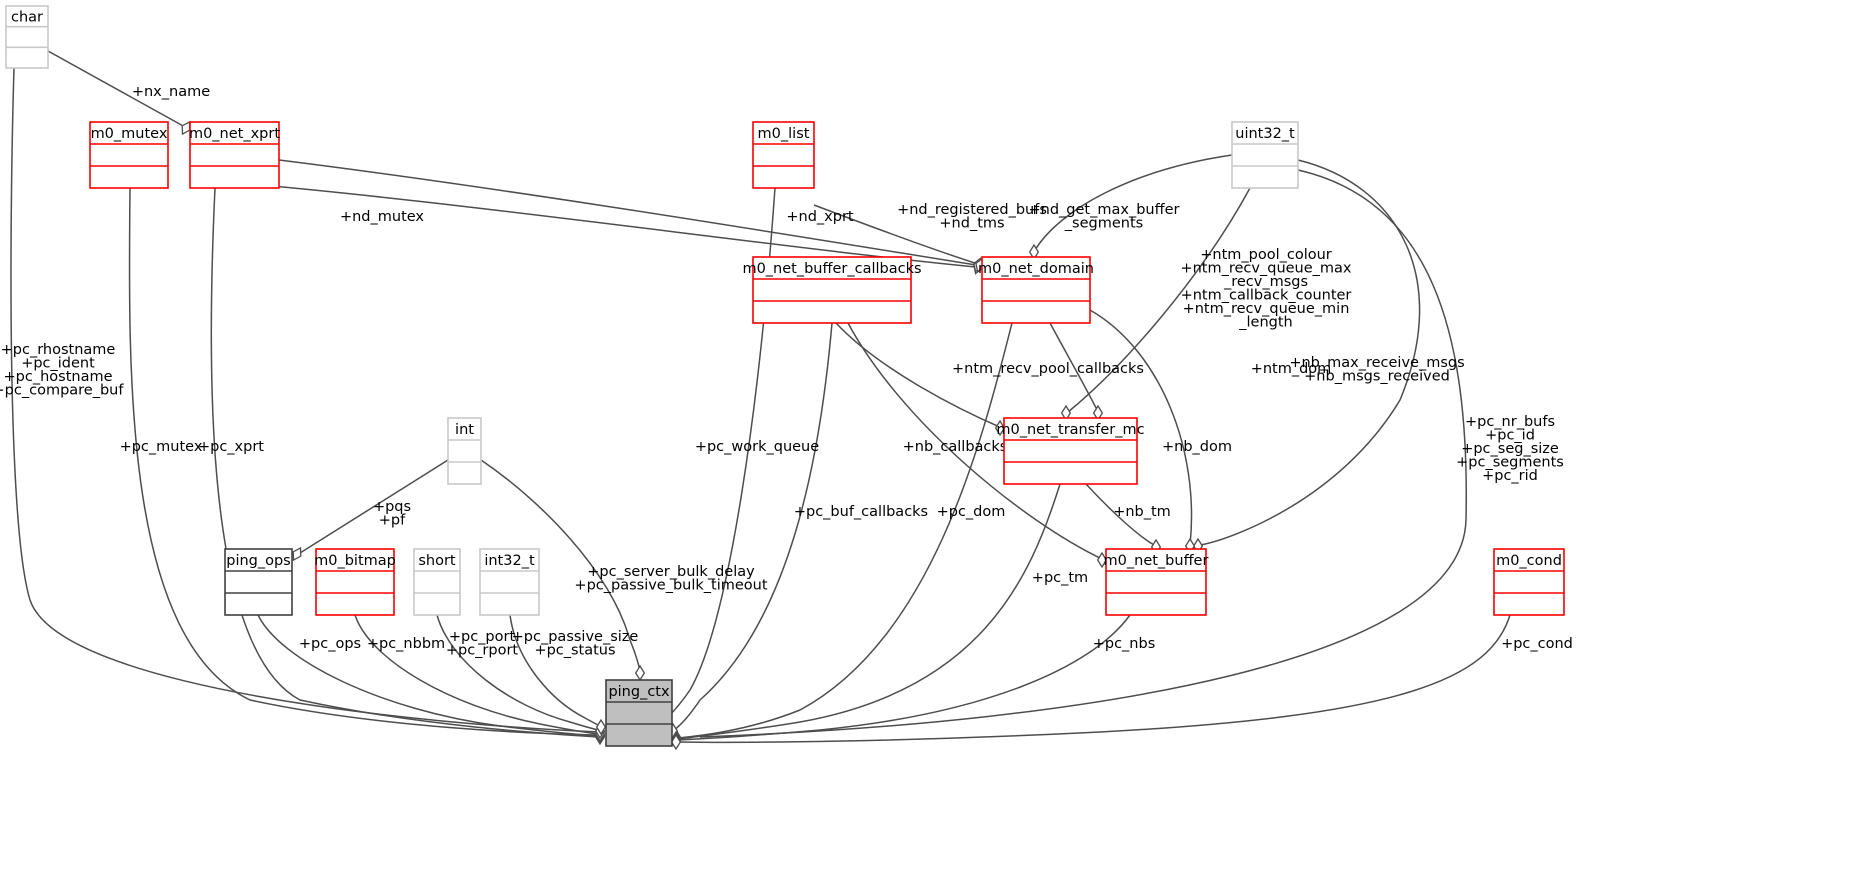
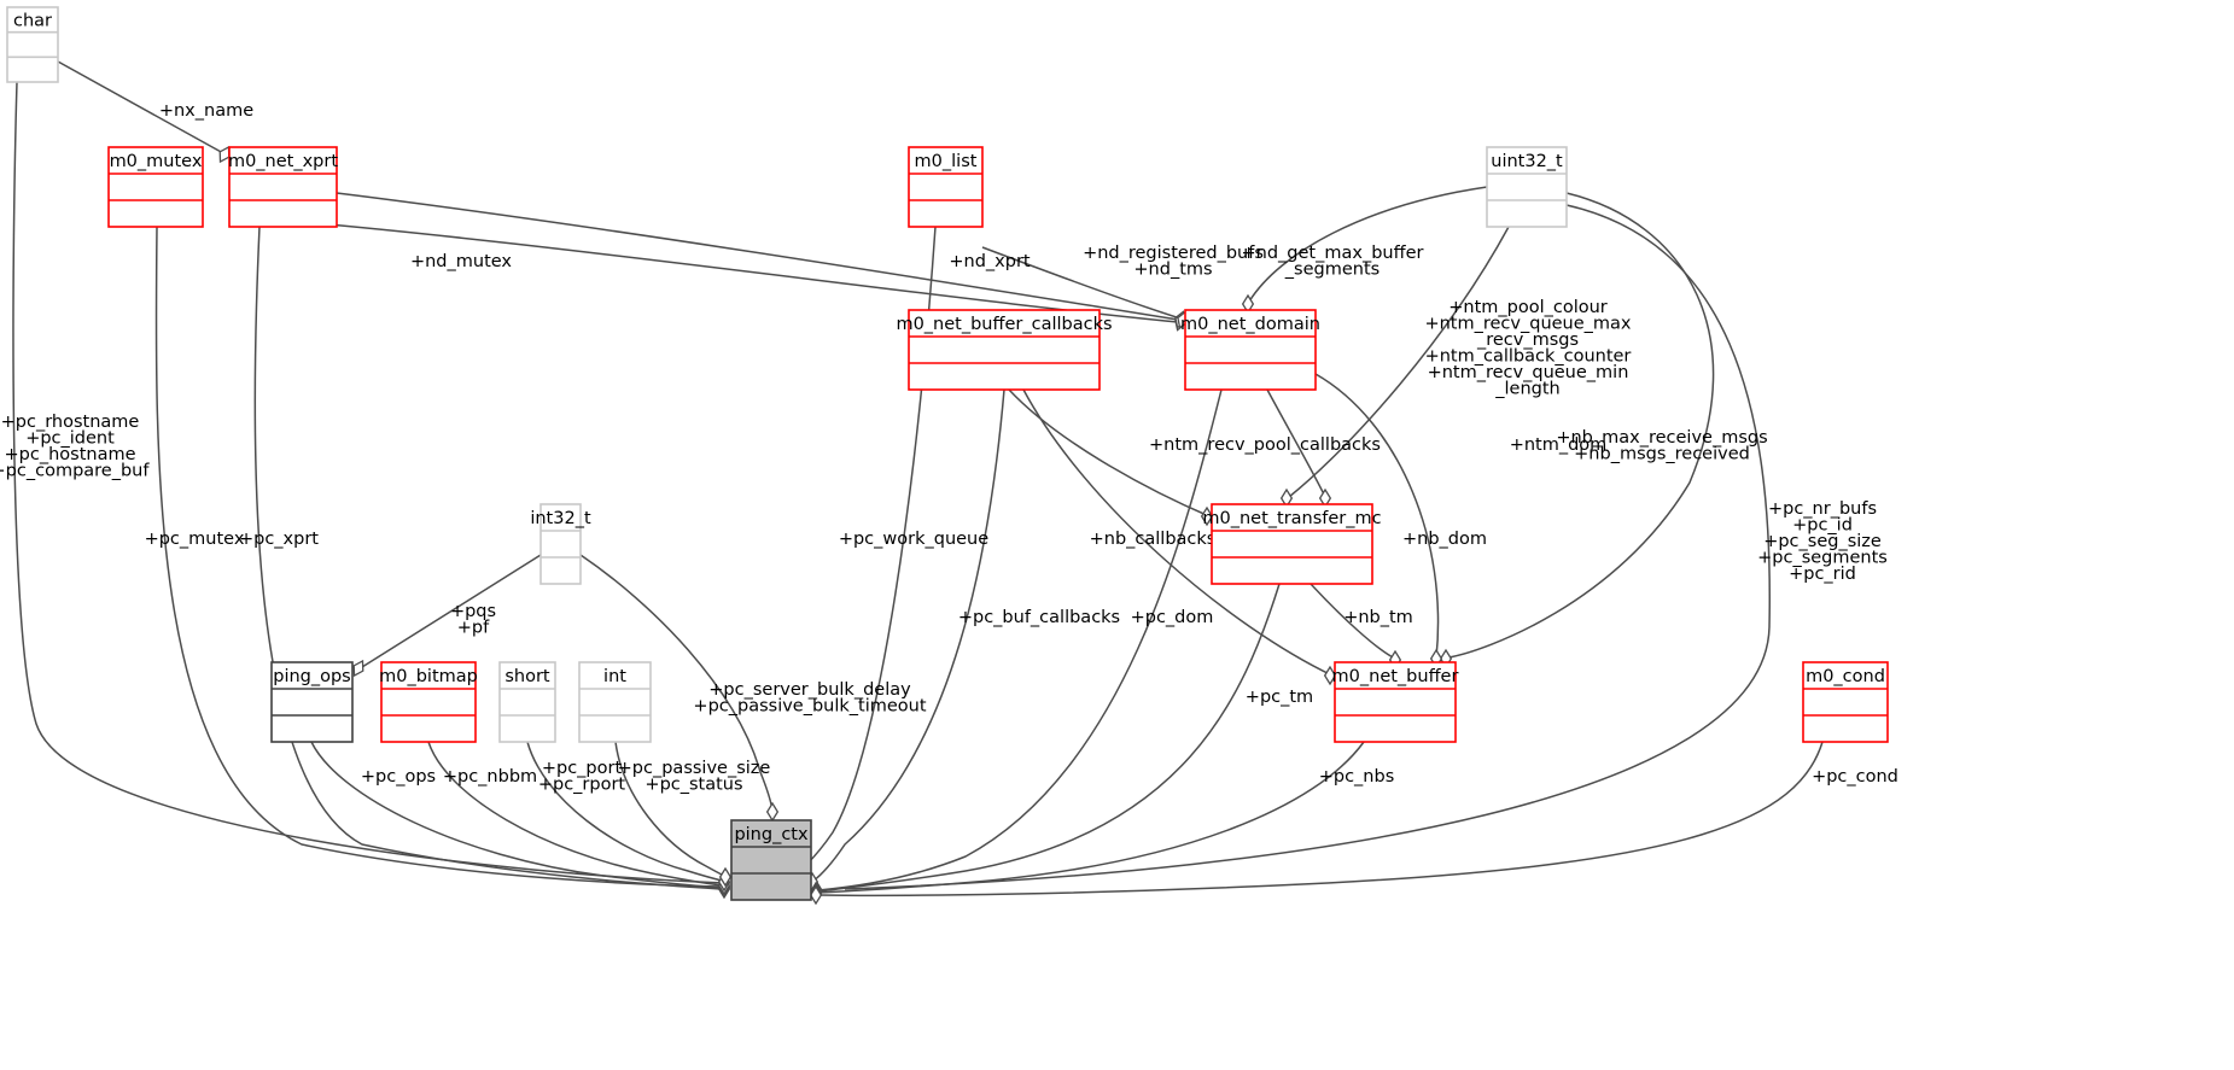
  +nx_name
  +nd_mutex
  +nd_xprt
  +nd_registered_bufs +nd_tms
  +nd_get_max_buffer _segments
  +ntm_pool_colour +ntm_recv_queue_max _recv_msgs +ntm_callback_counter +ntm_recv_queue_min _length
  +nb_max_receive_msgs +nb_msgs_received
  +pc_rhostname +pc_ident +pc_hostname pc_compare_buf
  +pc_nr_bufs +pc_id +pc_seg_size +pc_segments +pc_rid
  +pc_mutex
  +pc_xprt
  +ntm_recv_pool_callbacks
  +ntm_dom
  +pc_work_queue
  +nb_callback
  +nb_dom
  +pqs +pf
  +pc_buf_callbacks
  +pc_dom
  +nb_tm
  +pc_server_bulk_delay +pc_passive_bulk_timeout
  +pc_tm
  +pc_ops
  +pc_nbbm
  +pc_port +pc_rport
  +pc_passive_size +pc_status
  +pc_nbs
  +pc_cond
  char
  m0_mutex
  m0_net_xprt
  m0_list
  uint32_t
  m0_net_buffer_callbacks
  m0_net_domain
- int
+ int32_t
  m0_net_transfer_mc
  ping_ops
  m0_bitmap
  short
- int32_t
+ int
  m0_net_buffer
  m0_cond
  ping_ctx
